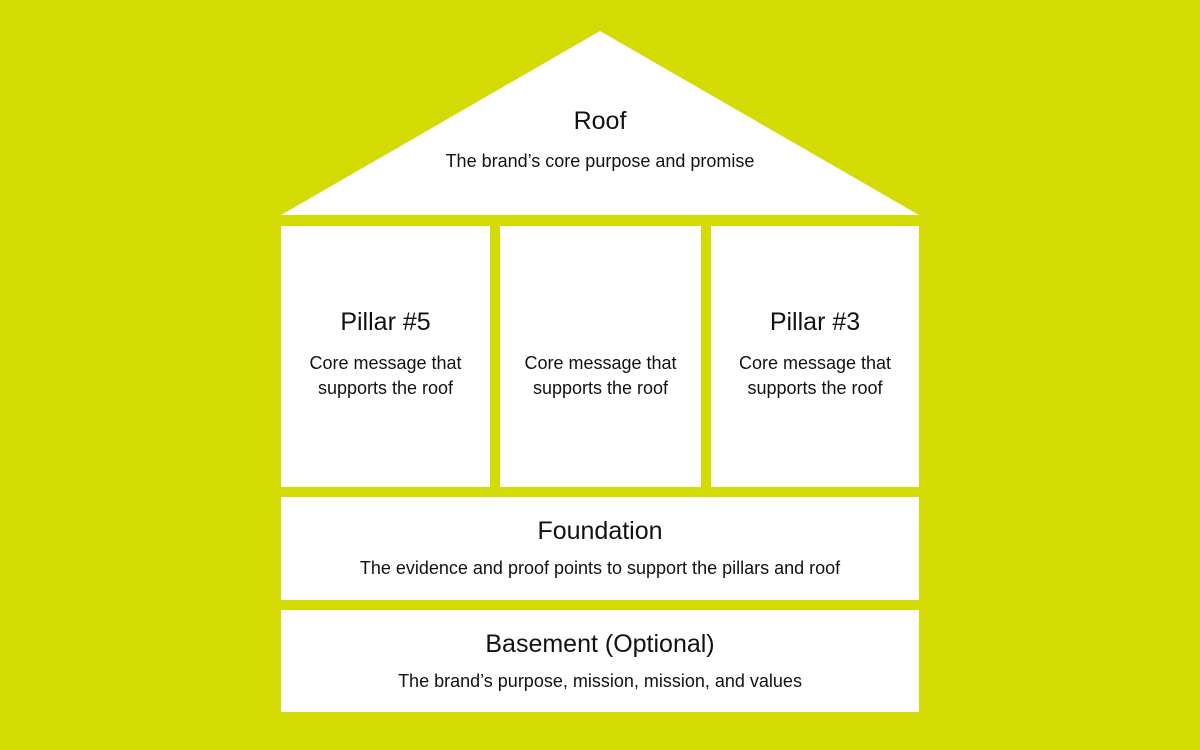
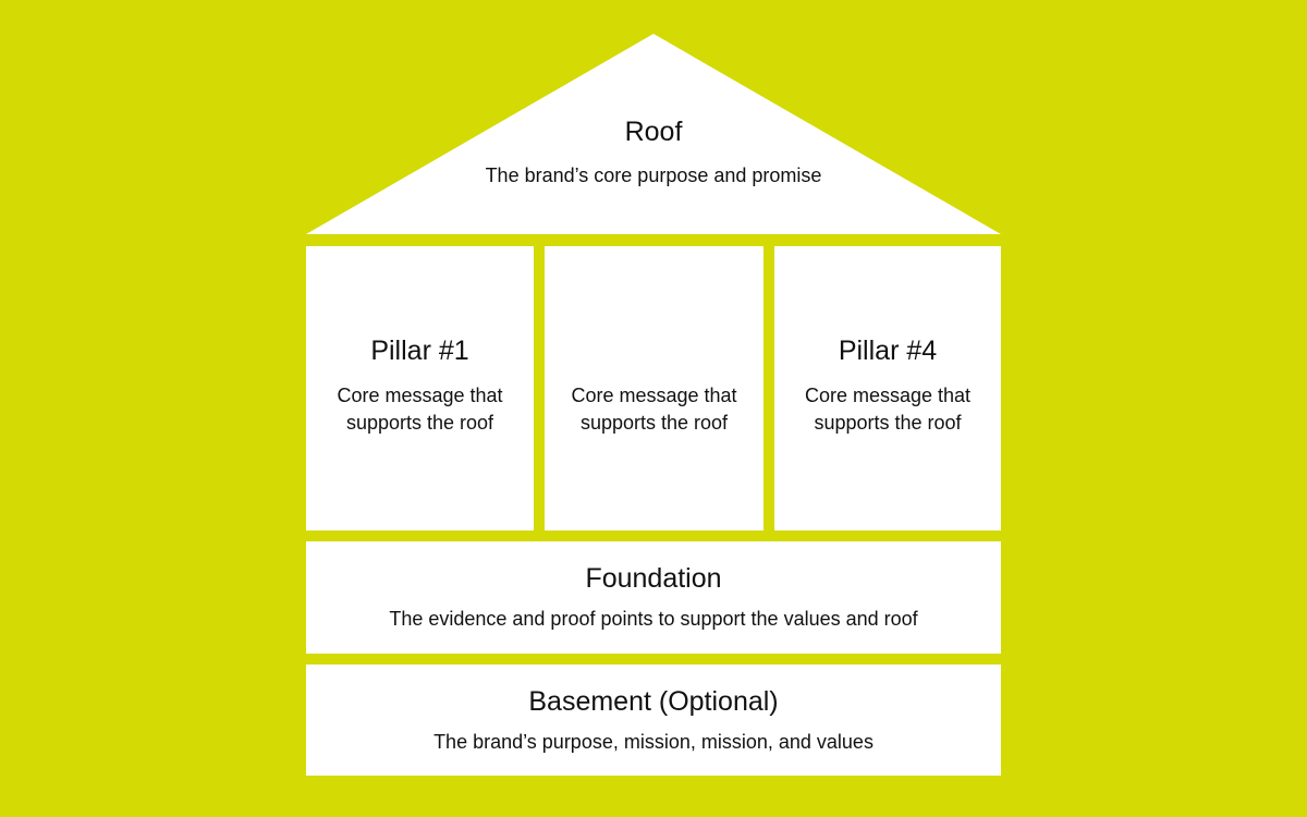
  Roof
  The brand’s core purpose and promise
- Pillar #5
+ Pillar #1
  Core message that supports the roof
  Core message that supports the roof
- Pillar #3
+ Pillar #4
  Core message that supports the roof
  Foundation
- The evidence and proof points to support the pillars and roof
+ The evidence and proof points to support the values and roof
  Basement (Optional)
  The brand’s purpose, mission, mission, and values
